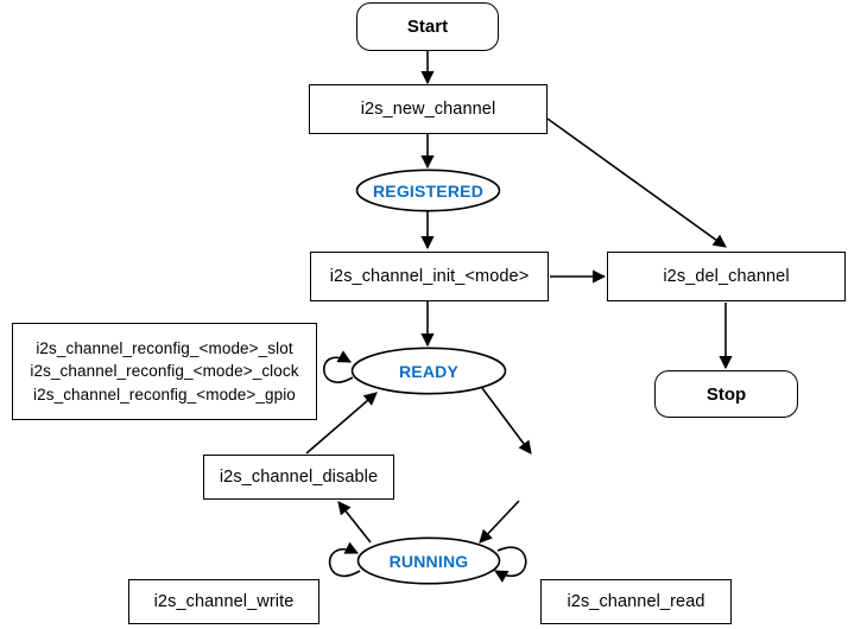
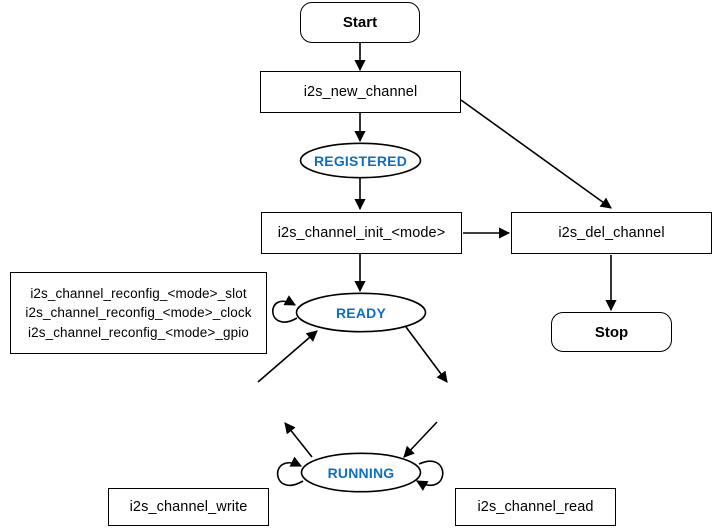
  Start
  i2s_new_channel
  REGISTERED
  i2s_channel_init_<mode>
  i2s_del_channel
  Stop
  i2s_channel_reconfig_<mode>_slot
  i2s_channel_reconfig_<mode>_clock
  i2s_channel_reconfig_<mode>_gpio
  READY
- i2s_channel_disable
  RUNNING
  i2s_channel_write
  i2s_channel_read
